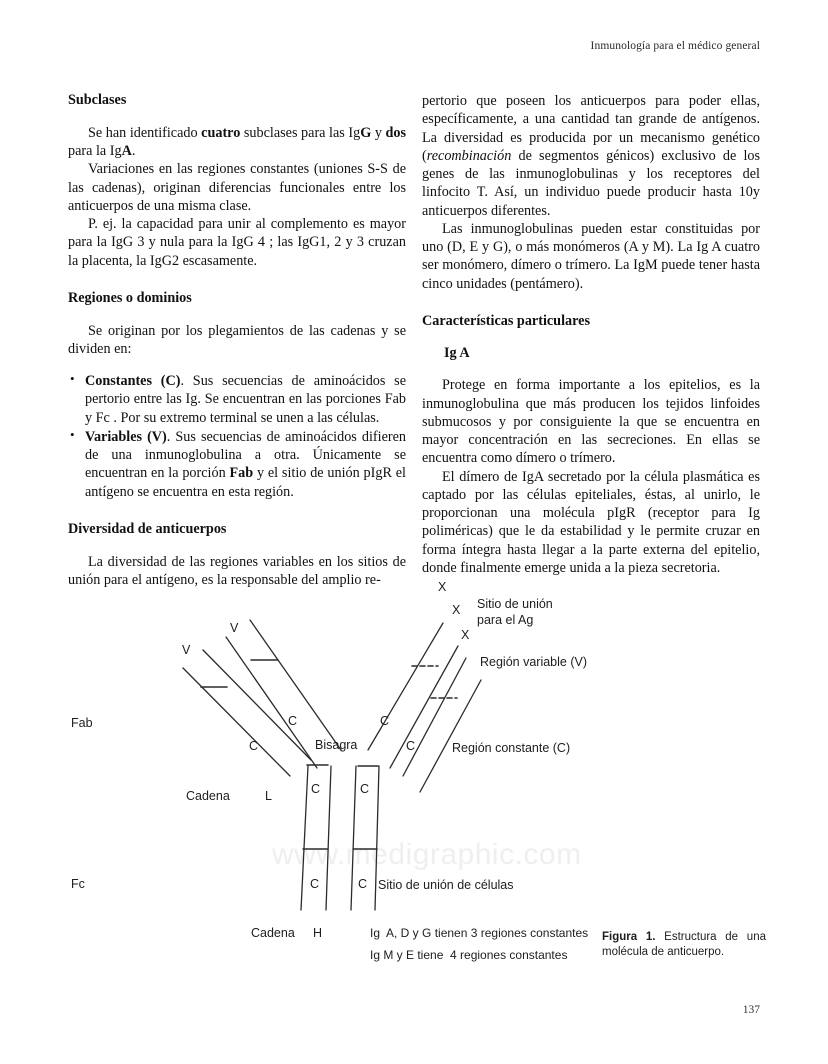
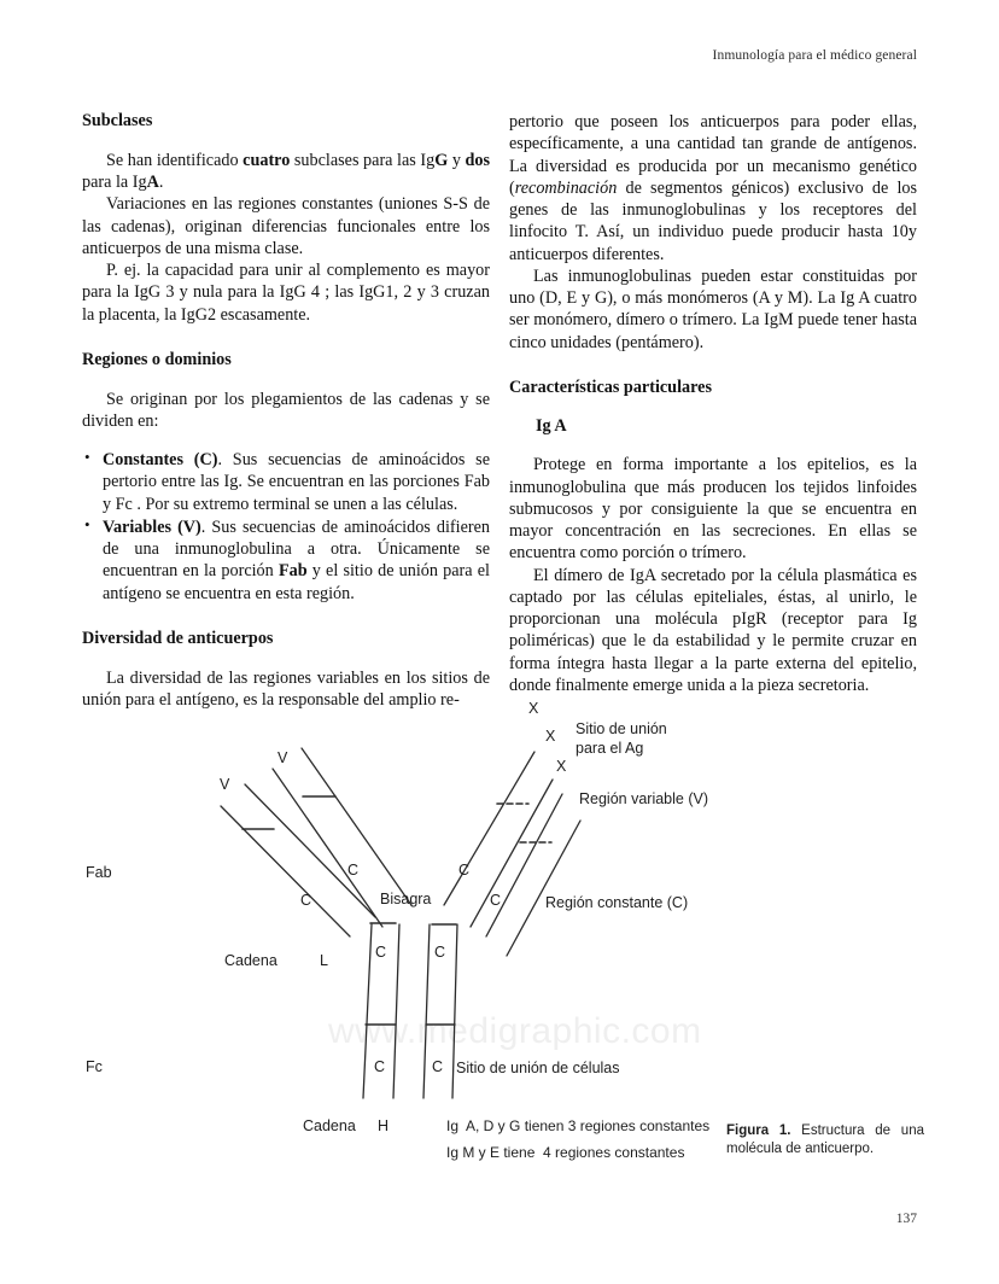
  Inmunología para el médico general
  Subclases
  Se han identificado cuatro subclases para las IgG y dos para la IgA.
  Variaciones en las regiones constantes (uniones S-S de las cadenas), originan diferencias funcionales entre los anticuerpos de una misma clase.
  P. ej. la capacidad para unir al complemento es mayor para la IgG 3 y nula para la IgG 4 ; las IgG1, 2 y 3 cruzan la placenta, la IgG2 escasamente.
  Regiones o dominios
  Se originan por los plegamientos de las cadenas y se dividen en:
  Constantes (C). Sus secuencias de aminoácidos se pertorio entre las Ig. Se encuentran en las porciones Fab y Fc . Por su extremo terminal se unen a las células.
- Variables (V). Sus secuencias de aminoácidos difieren de una inmunoglobulina a otra. Únicamente se encuentran en la porción Fab y el sitio de unión pIgR el antígeno se encuentra en esta región.
+ Variables (V). Sus secuencias de aminoácidos difieren de una inmunoglobulina a otra. Únicamente se encuentran en la porción Fab y el sitio de unión para el antígeno se encuentra en esta región.
  Diversidad de anticuerpos
  La diversidad de las regiones variables en los sitios de unión para el antígeno, es la responsable del amplio re-
  pertorio que poseen los anticuerpos para poder ellas, específicamente, a una cantidad tan grande de antígenos. La diversidad es producida por un mecanismo genético (recombinación de segmentos génicos) exclusivo de los genes de las inmunoglobulinas y los receptores del linfocito T. Así, un individuo puede producir hasta 10y anticuerpos diferentes.
  Las inmunoglobulinas pueden estar constituidas por uno (D, E y G), o más monómeros (A y M). La Ig A cuatro ser monómero, dímero o trímero. La IgM puede tener hasta cinco unidades (pentámero).
  Características particulares
  Ig A
- Protege en forma importante a los epitelios, es la inmunoglobulina que más producen los tejidos linfoides submucosos y por consiguiente la que se encuentra en mayor concentración en las secreciones. En ellas se encuentra como dímero o trímero.
+ Protege en forma importante a los epitelios, es la inmunoglobulina que más producen los tejidos linfoides submucosos y por consiguiente la que se encuentra en mayor concentración en las secreciones. En ellas se encuentra como porción o trímero.
  El dímero de IgA secretado por la célula plasmática es captado por las células epiteliales, éstas, al unirlo, le proporcionan una molécula pIgR (receptor para Ig poliméricas) que le da estabilidad y le permite cruzar en forma íntegra hasta llegar a la parte externa del epitelio, donde finalmente emerge unida a la pieza secretoria.
  www.medigraphic.com
  X
  X
  X
  V
  V
  C
  C
  C
  C
  C
  C
  C
  C
  Fab
  Fc
  Bisagra
  Cadena
  L
  Cadena
  H
  Sitio de unión
  para el Ag
  Región variable (V)
  Región constante (C)
  Sitio de unión de células
  Ig A, D y G tienen 3 regiones constantes
  Ig M y E tiene 4 regiones constantes
  Figura 1. Estructura de una molécula de anticuerpo.
  137
